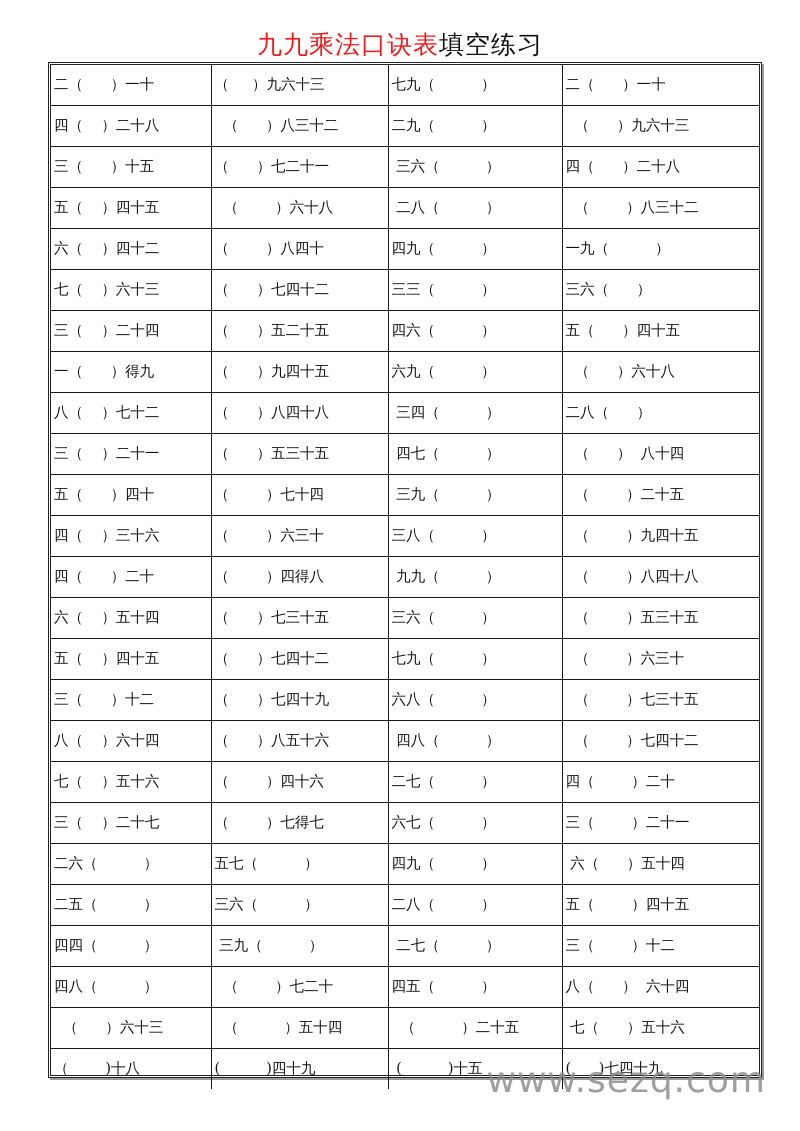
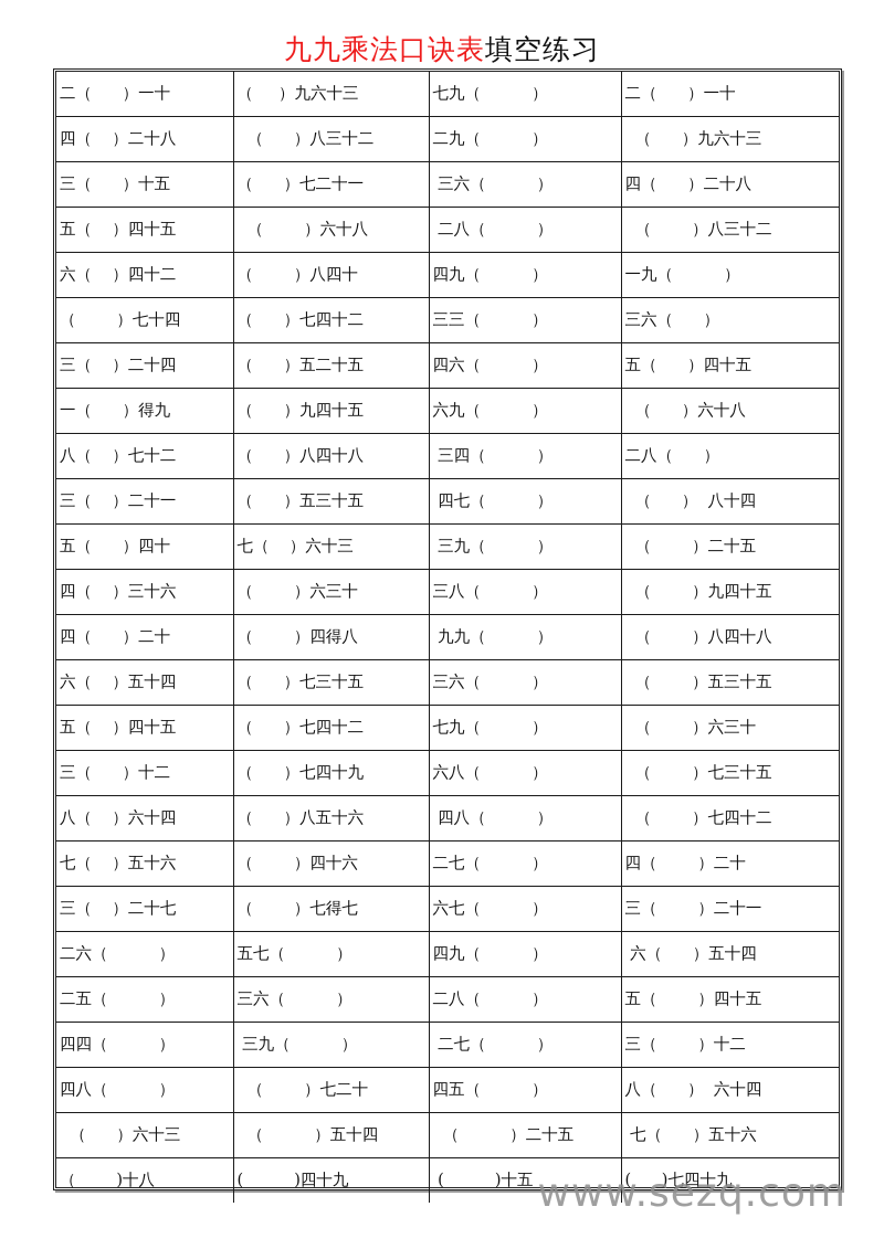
  九九乘法口诀表填空练习
  二（ ）一十	（ ）九六十三	七九（ ）	二（ ）一十
  四（ ）二十八	（ ）八三十二	二九（ ）	（ ）九六十三
  三（ ）十五	（ ）七二十一	三六（ ）	四（ ）二十八
  五（ ）四十五	（ ）六十八	二八（ ）	（ ）八三十二
  六（ ）四十二	（ ）八四十	四九（ ）	一九（ ）
- 七（ ）六十三	（ ）七四十二	三三（ ）	三六（ ）
+ （ ）七十四	（ ）七四十二	三三（ ）	三六（ ）
  三（ ）二十四	（ ）五二十五	四六（ ）	五（ ）四十五
  一（ ）得九	（ ）九四十五	六九（ ）	（ ）六十八
  八（ ）七十二	（ ）八四十八	三四（ ）	二八（ ）
  三（ ）二十一	（ ）五三十五	四七（ ）	（ ） 八十四
- 五（ ）四十	（ ）七十四	三九（ ）	（ ）二十五
+ 五（ ）四十	七（ ）六十三	三九（ ）	（ ）二十五
  四（ ）三十六	（ ）六三十	三八（ ）	（ ）九四十五
  四（ ）二十	（ ）四得八	九九（ ）	（ ）八四十八
  六（ ）五十四	（ ）七三十五	三六（ ）	（ ）五三十五
  五（ ）四十五	（ ）七四十二	七九（ ）	（ ）六三十
  三（ ）十二	（ ）七四十九	六八（ ）	（ ）七三十五
  八（ ）六十四	（ ）八五十六	四八（ ）	（ ）七四十二
  七（ ）五十六	（ ）四十六	二七（ ）	四（ ）二十
  三（ ）二十七	（ ）七得七	六七（ ）	三（ ）二十一
  二六（ ）	五七（ ）	四九（ ）	六（ ）五十四
  二五（ ）	三六（ ）	二八（ ）	五（ ）四十五
  四四（ ）	三九（ ）	二七（ ）	三（ ）十二
  四八（ ）	（ ）七二十	四五（ ）	八（ ） 六十四
  （ ）六十三	（ ）五十四	（ ）二十五	七（ ）五十六
  （ )十八	( )四十九	( )十五	( )七四十九
  www.sezq.com
